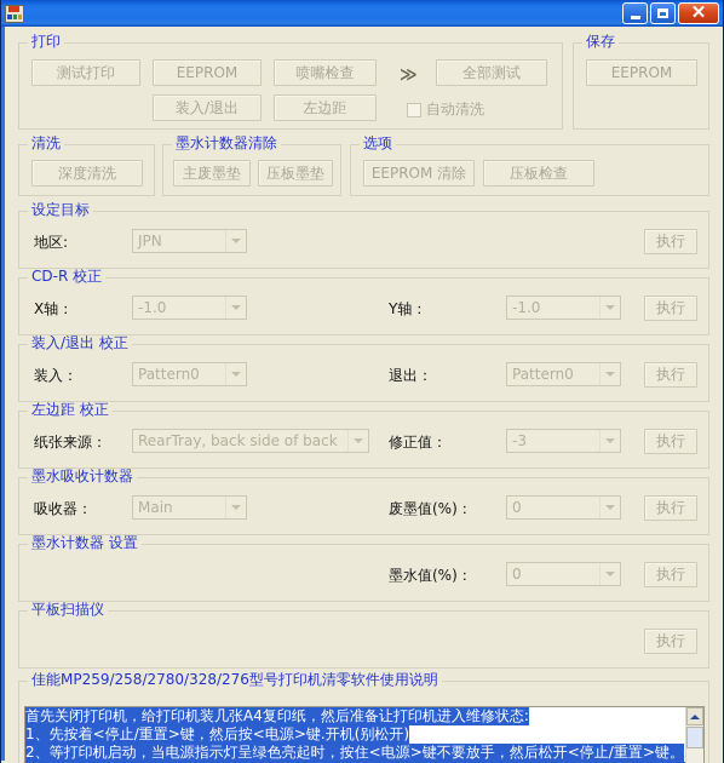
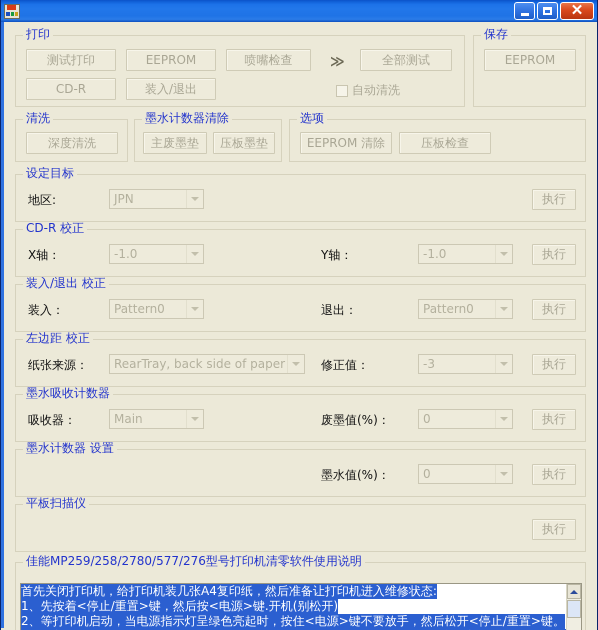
  ✕
  打印
  测试打印
  EEPROM
  喷嘴检查
  ≫
  全部测试
+ CD-R
  装入/退出
- 左边距
  自动清洗
  保存
  EEPROM
  清洗
  深度清洗
  墨水计数器清除
  主废墨垫
  压板墨垫
  选项
  EEPROM 清除
  压板检查
  设定目标
  地区:
  JPN
  执行
  CD-R 校正
  X轴：
  -1.0
  Y轴：
  -1.0
  执行
  装入/退出 校正
  装入：
  Pattern0
  退出：
  Pattern0
  执行
  左边距 校正
  纸张来源：
- RearTray, back side of back
+ RearTray, back side of paper
  修正值：
  -3
  执行
  墨水吸收计数器
  吸收器：
  Main
  废墨值(%)：
  0
  执行
  墨水计数器 设置
  墨水值(%)：
  0
  执行
  平板扫描仪
  执行
- 佳能MP259/258/2780/328/276型号打印机清零软件使用说明
+ 佳能MP259/258/2780/577/276型号打印机清零软件使用说明
  首先关闭打印机，给打印机装几张A4复印纸，然后准备让打印机进入维修状态:
  1、先按着<停止/重置>键，然后按<电源>键.开机(别松开)
  2、等打印机启动，当电源指示灯呈绿色亮起时，按住<电源>键不要放手，然后松开<停止/重置>键。
